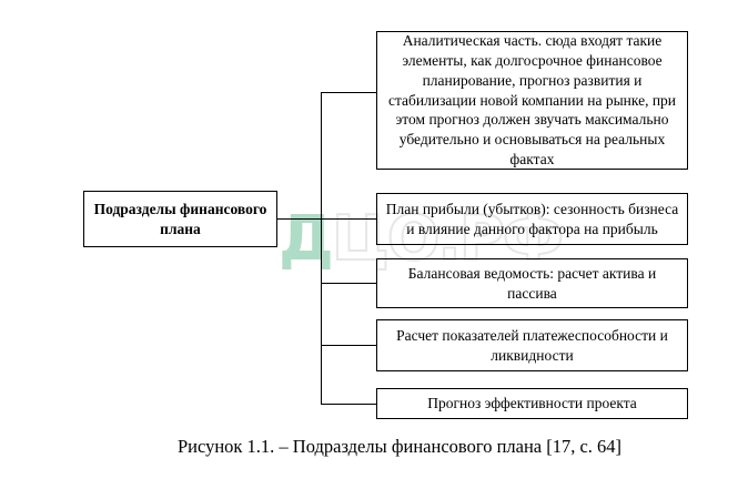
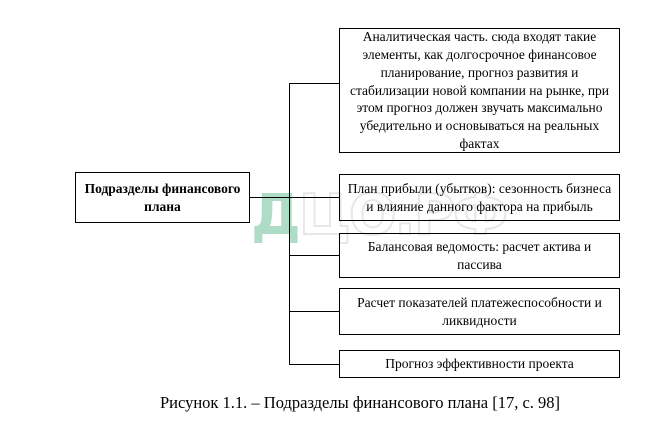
  ДЦО.РФ
  Подразделы финансового
  плана
  Аналитическая часть. сюда входят такие
  элементы, как долгосрочное финансовое
  планирование, прогноз развития и
  стабилизации новой компании на рынке, при
  этом прогноз должен звучать максимально
  убедительно и основываться на реальных
  фактах
  План прибыли (убытков): сезонность бизнеса
  и влияние данного фактора на прибыль
  Балансовая ведомость: расчет актива и
  пассива
  Расчет показателей платежеспособности и
  ликвидности
  Прогноз эффективности проекта
- Рисунок 1.1. – Подразделы финансового плана [17, с. 64]
+ Рисунок 1.1. – Подразделы финансового плана [17, с. 98]
